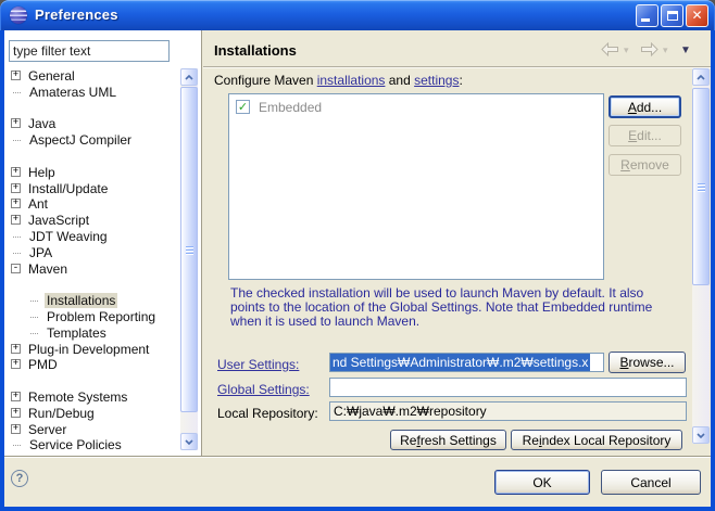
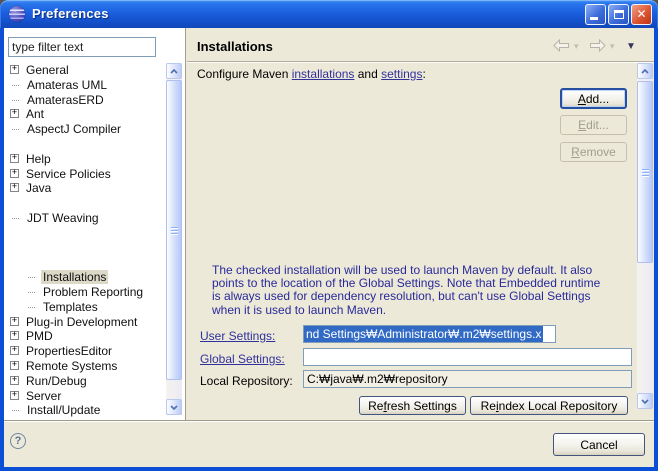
  Preferences
  ✕
  type filter text
  + General
  Amateras UML
+ AmaterasERD
- + Java
+ + Ant
  AspectJ Compiler
  + Help
- + Install/Update
+ + Service Policies
- + Ant
+ + Java
- + JavaScript
  JDT Weaving
- JPA
- - Maven
  Installations
  Problem Reporting
  Templates
  + Plug-in Development
  + PMD
+ + PropertiesEditor
  + Remote Systems
  + Run/Debug
  + Server
- Service Policies
+ Install/Update
  Installations
  ▾
  ▾
  ▼
  Configure Maven installations and settings:
- ✓
- Embedded
  Add...
  Edit...
  Remove
  The checked installation will be used to launch Maven by default. It also
  points to the location of the Global Settings. Note that Embedded runtime
+ is always used for dependency resolution, but can't use Global Settings
  when it is used to launch Maven.
  User Settings:
  nd Settings₩Administrator₩.m2₩settings.x
- Browse...
  Global Settings:
  Local Repository:
  C:₩java₩.m2₩repository
  Refresh Settings
  Reindex Local Repository
  ?
- OK
  Cancel
